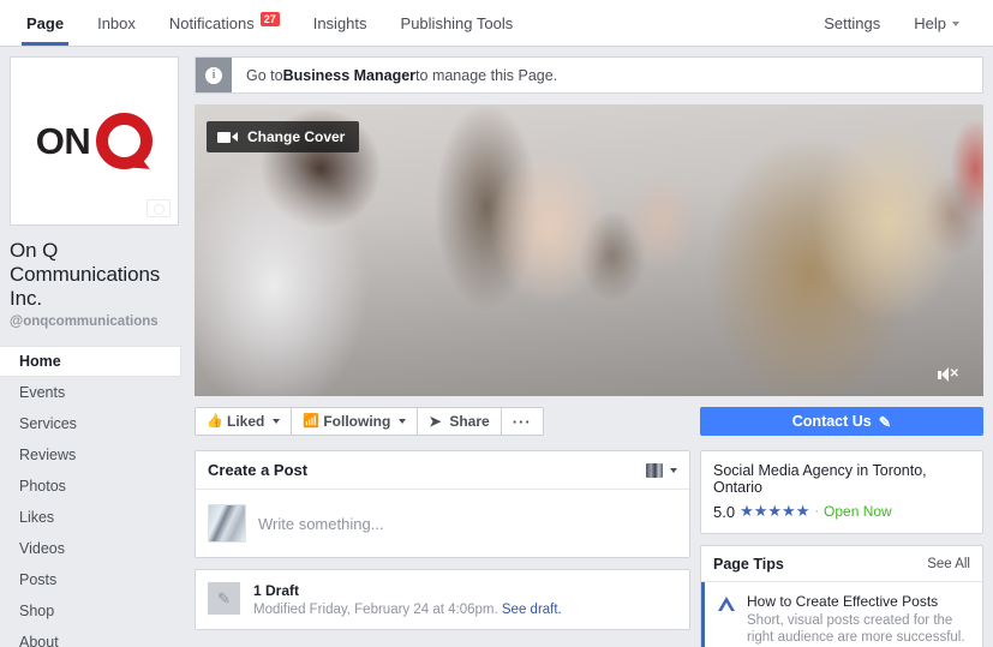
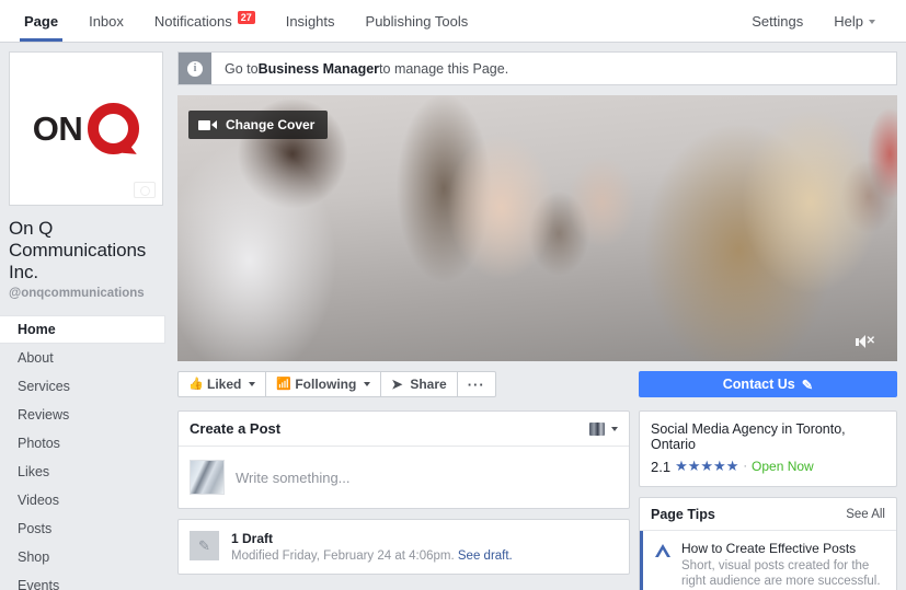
  Page
  Inbox
  Notifications
  27
  Insights
  Publishing Tools
  Settings
  Help
  ON
  On Q Communications Inc.
  @onqcommunications
  Home
- Events
+ About
  Services
  Reviews
  Photos
  Likes
  Videos
  Posts
  Shop
- About
+ Events
  i
  Go to
  Business Manager
  to manage this Page.
  Change Cover
  ✕
  👍
  Liked
  📶
  Following
  ➤
  Share
  ···
  Contact Us
  ✎
  Create a Post
  Write something...
  ✎
  1 Draft
  Modified Friday, February 24 at 4:06pm. See draft.
  Social Media Agency in Toronto, Ontario
- 5.0
+ 2.1
  ★★★★★
  ·
  Open Now
  Page Tips
  See All
  How to Create Effective Posts
  Short, visual posts created for the right audience are more successful.
